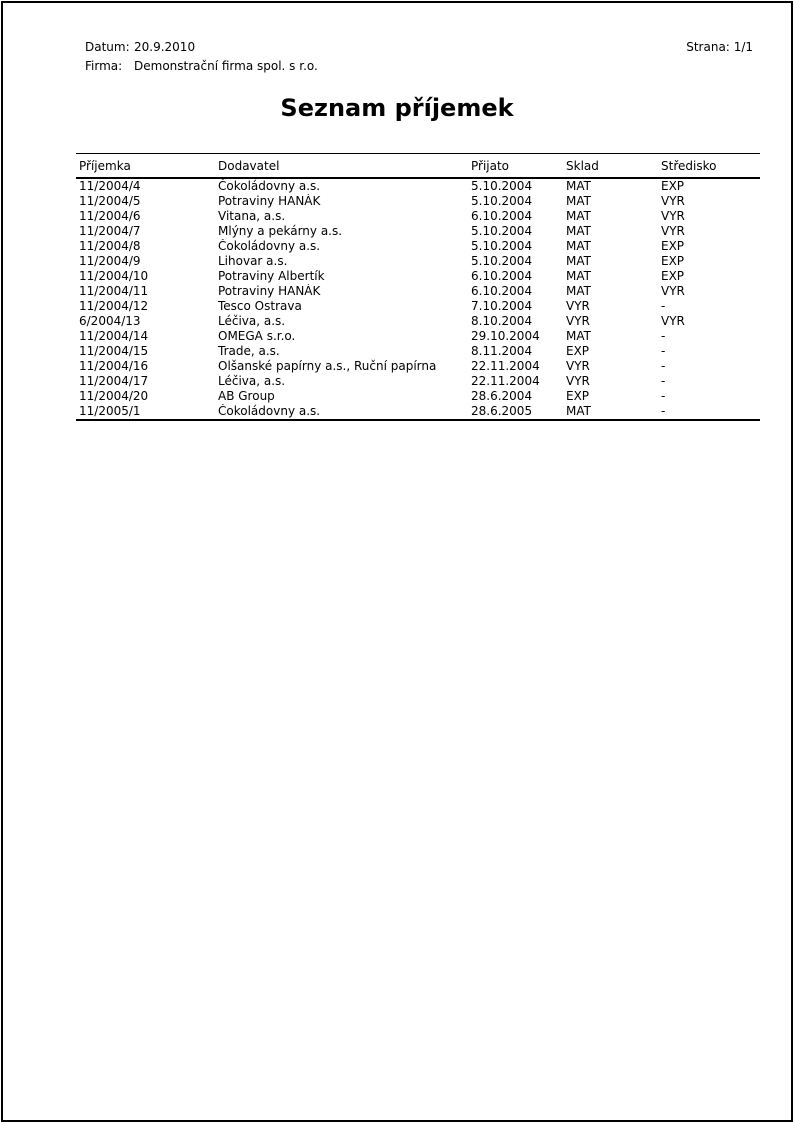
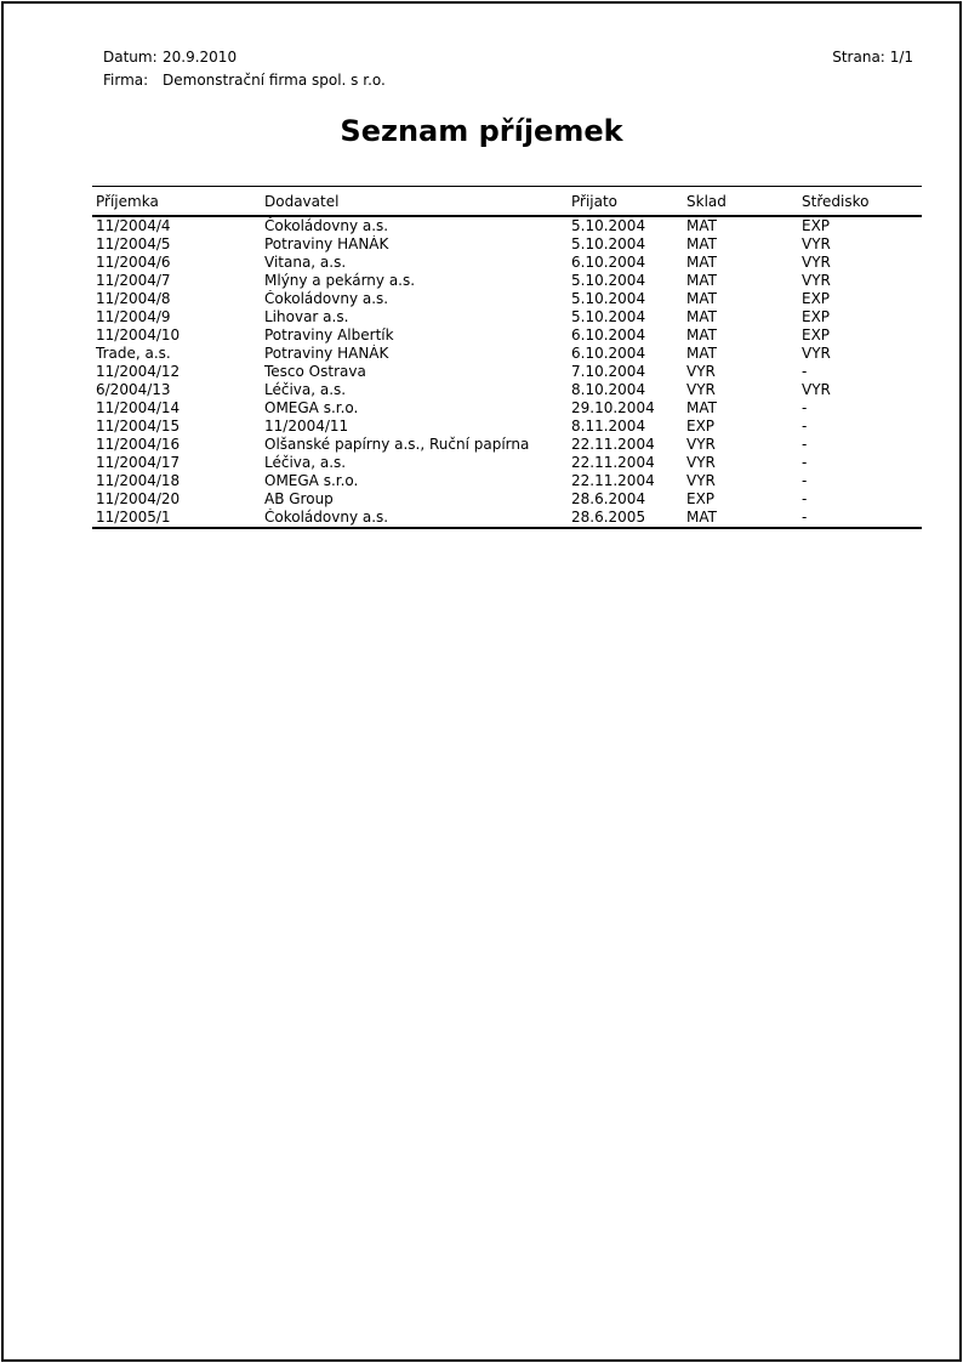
  Datum:
  20.9.2010
  Firma:
  Demonstrační firma spol. s r.o.
  Strana: 1/1
  Seznam příjemek
  Příjemka	Dodavatel	Přijato	Sklad	Středisko
  11/2004/4	Čokoládovny a.s.	5.10.2004	MAT	EXP
  11/2004/5	Potraviny HANÁK	5.10.2004	MAT	VYR
  11/2004/6	Vitana, a.s.	6.10.2004	MAT	VYR
  11/2004/7	Mlýny a pekárny a.s.	5.10.2004	MAT	VYR
  11/2004/8	Čokoládovny a.s.	5.10.2004	MAT	EXP
  11/2004/9	Lihovar a.s.	5.10.2004	MAT	EXP
  11/2004/10	Potraviny Albertík	6.10.2004	MAT	EXP
- 11/2004/11	Potraviny HANÁK	6.10.2004	MAT	VYR
+ Trade, a.s.	Potraviny HANÁK	6.10.2004	MAT	VYR
  11/2004/12	Tesco Ostrava	7.10.2004	VYR	-
  6/2004/13	Léčiva, a.s.	8.10.2004	VYR	VYR
  11/2004/14	OMEGA s.r.o.	29.10.2004	MAT	-
- 11/2004/15	Trade, a.s.	8.11.2004	EXP	-
+ 11/2004/15	11/2004/11	8.11.2004	EXP	-
  11/2004/16	Olšanské papírny a.s., Ruční papírna	22.11.2004	VYR	-
  11/2004/17	Léčiva, a.s.	22.11.2004	VYR	-
+ 11/2004/18	OMEGA s.r.o.	22.11.2004	VYR	-
  11/2004/20	AB Group	28.6.2004	EXP	-
  11/2005/1	Čokoládovny a.s.	28.6.2005	MAT	-
